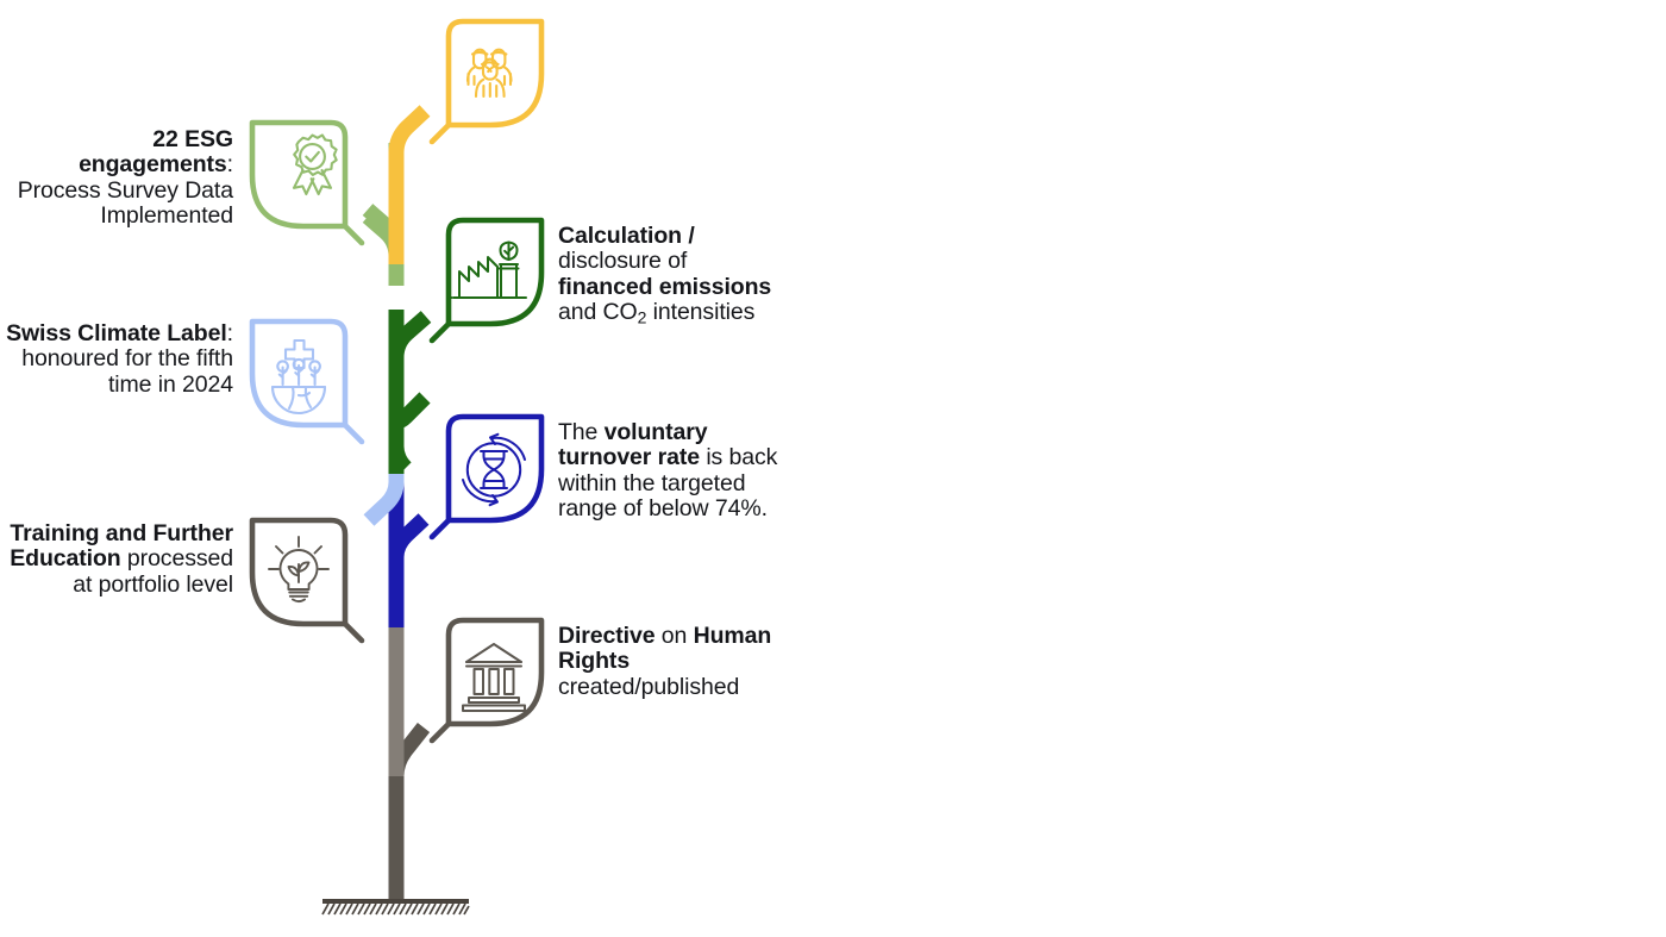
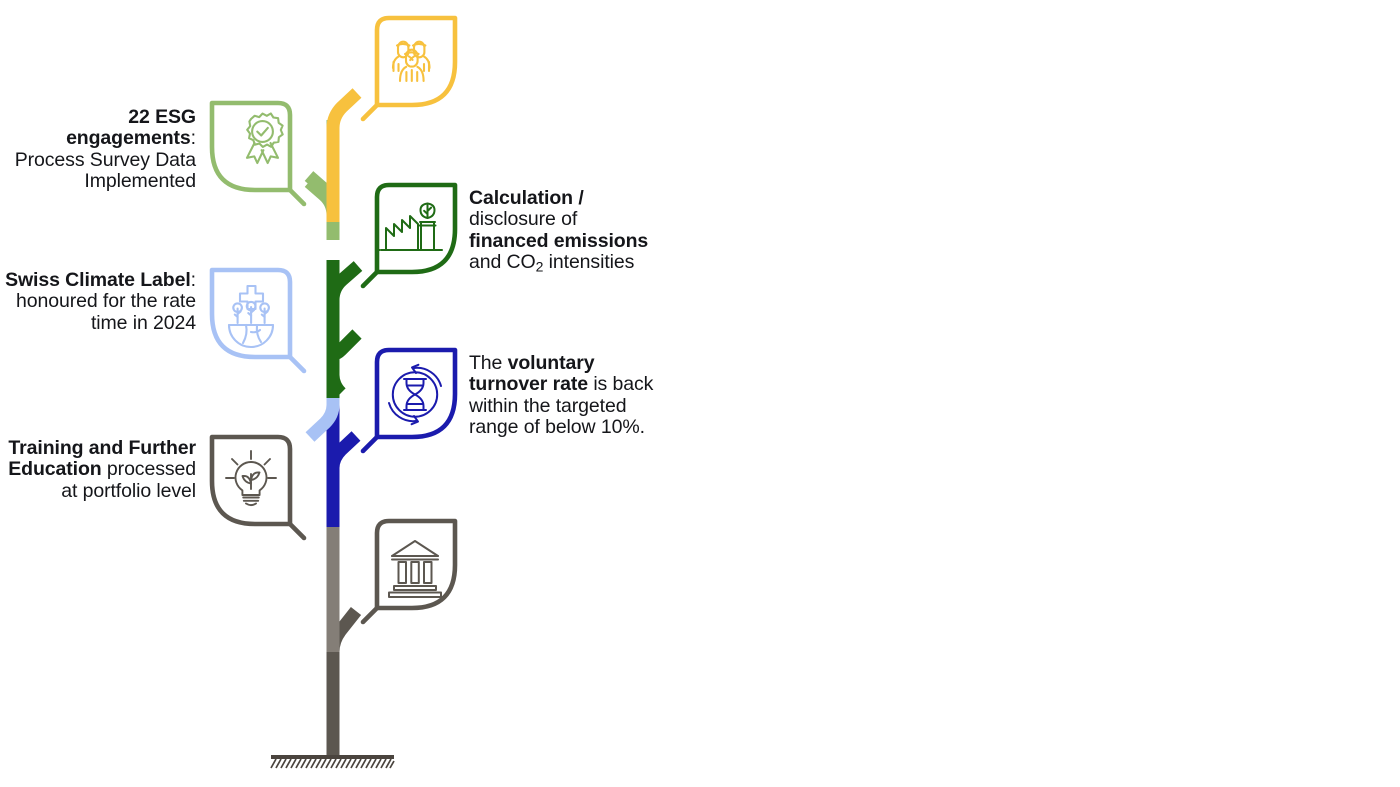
  22 ESG engagements: Process Survey Data Implemented
- Swiss Climate Label: honoured for the fifth time in 2024
+ Swiss Climate Label: honoured for the rate time in 2024
  Training and Further Education processed at portfolio level
  Calculation / disclosure of financed emissions and CO2 intensities
- The voluntary turnover rate is back within the targeted range of below 74%.
+ The voluntary turnover rate is back within the targeted range of below 10%.
- Directive on Human Rights created/published
